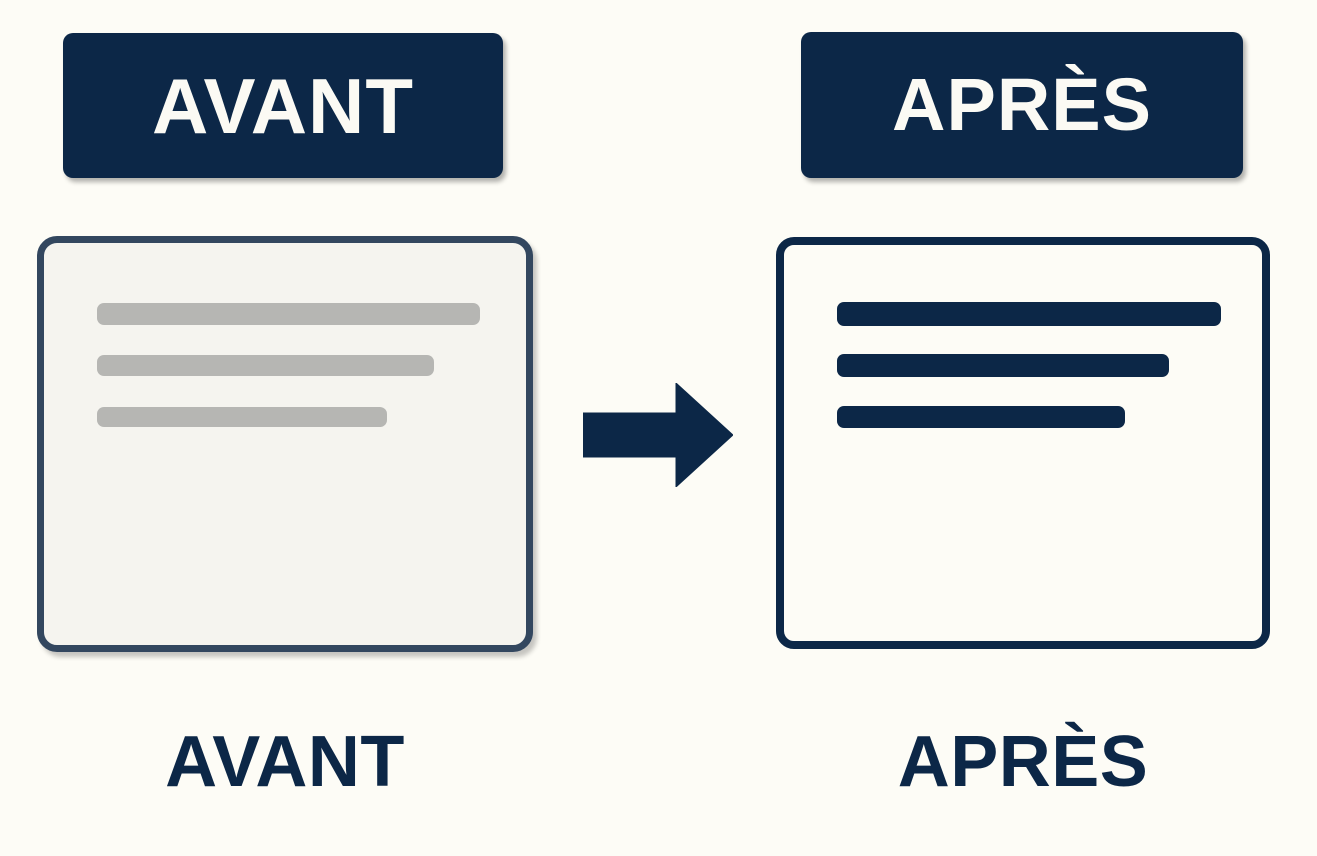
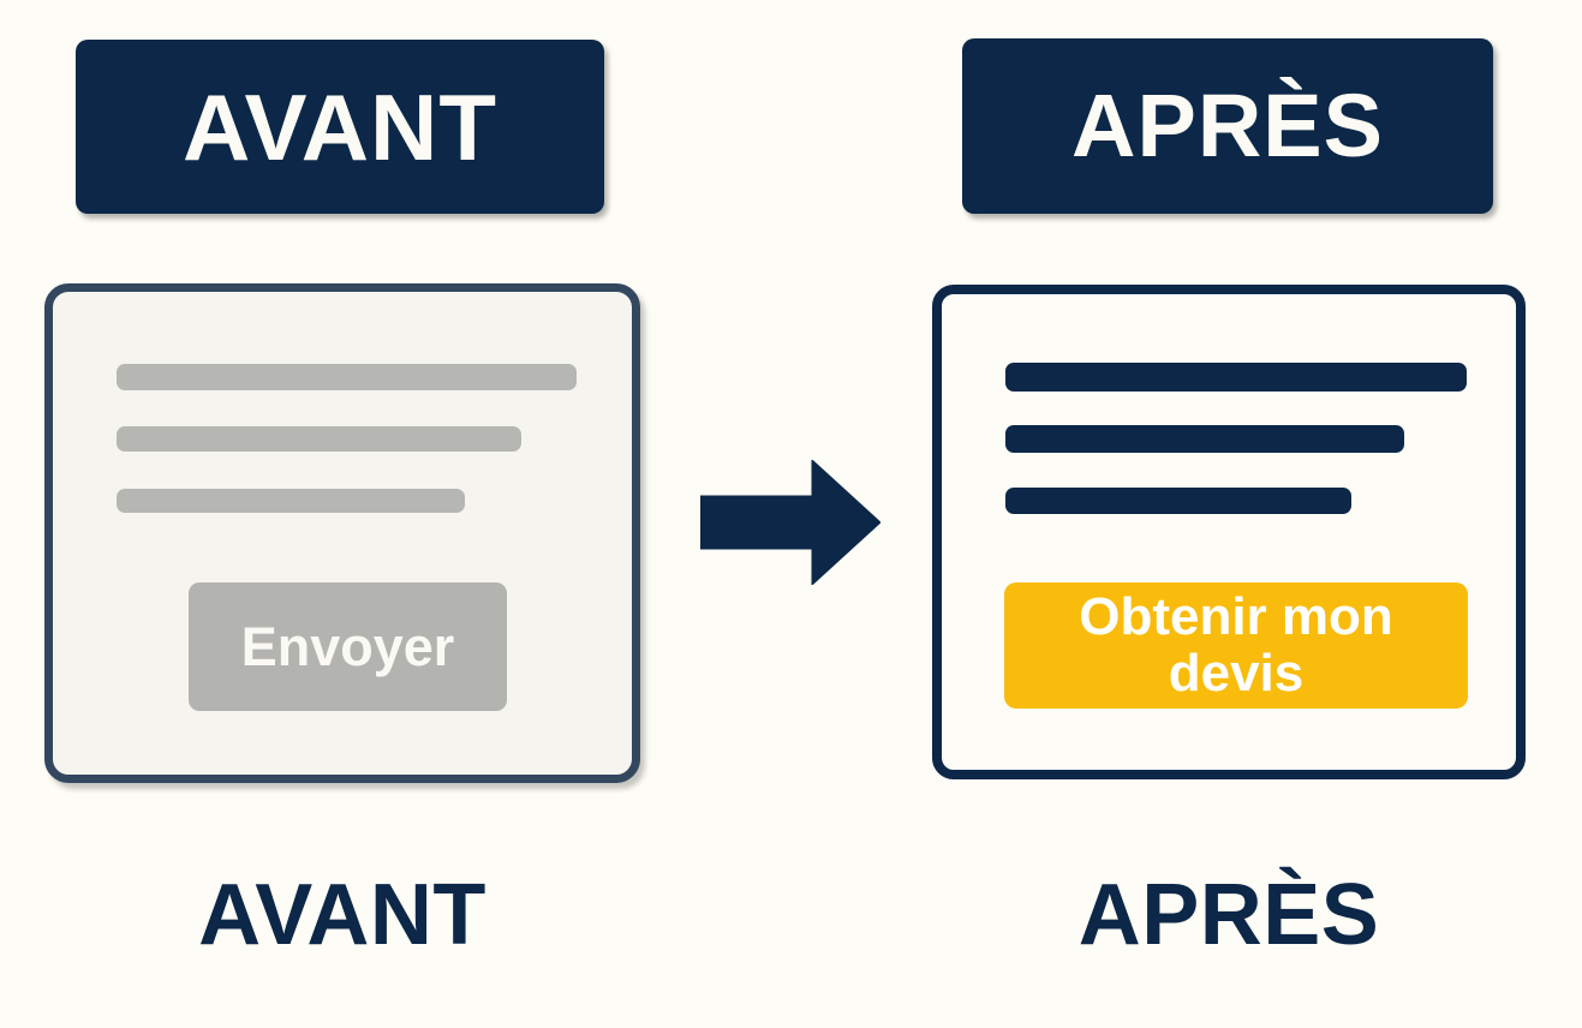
  AVANT
  APRÈS
+ Envoyer
+ Obtenir mon devis
  AVANT
  APRÈS
